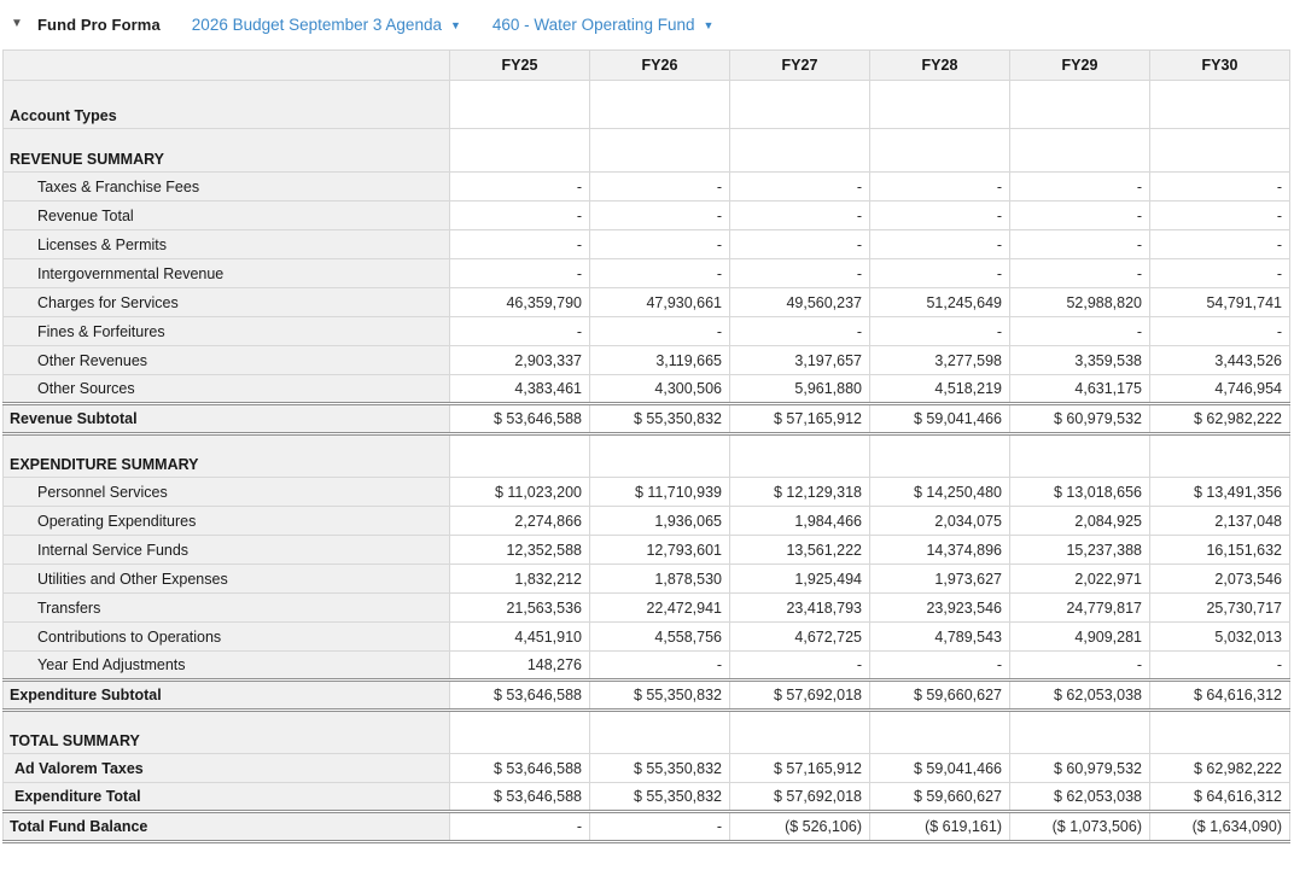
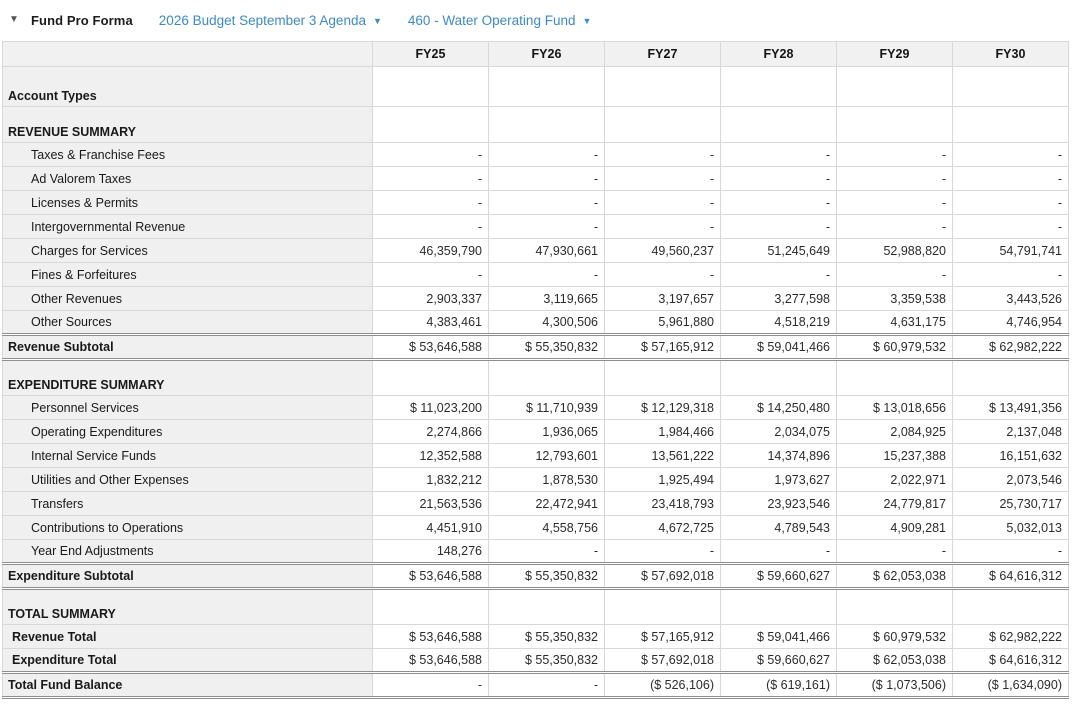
  ▼
  Fund Pro Forma
  2026 Budget September 3 Agenda
  ▼
  460 - Water Operating Fund
  ▼
  	FY25	FY26	FY27	FY28	FY29	FY30
  Account Types
  REVENUE SUMMARY
  Taxes & Franchise Fees	-	-	-	-	-	-
- Revenue Total	-	-	-	-	-	-
+ Ad Valorem Taxes	-	-	-	-	-	-
  Licenses & Permits	-	-	-	-	-	-
  Intergovernmental Revenue	-	-	-	-	-	-
  Charges for Services	46,359,790	47,930,661	49,560,237	51,245,649	52,988,820	54,791,741
  Fines & Forfeitures	-	-	-	-	-	-
  Other Revenues	2,903,337	3,119,665	3,197,657	3,277,598	3,359,538	3,443,526
  Other Sources	4,383,461	4,300,506	5,961,880	4,518,219	4,631,175	4,746,954
  Revenue Subtotal	$ 53,646,588	$ 55,350,832	$ 57,165,912	$ 59,041,466	$ 60,979,532	$ 62,982,222
  EXPENDITURE SUMMARY
  Personnel Services	$ 11,023,200	$ 11,710,939	$ 12,129,318	$ 14,250,480	$ 13,018,656	$ 13,491,356
  Operating Expenditures	2,274,866	1,936,065	1,984,466	2,034,075	2,084,925	2,137,048
  Internal Service Funds	12,352,588	12,793,601	13,561,222	14,374,896	15,237,388	16,151,632
  Utilities and Other Expenses	1,832,212	1,878,530	1,925,494	1,973,627	2,022,971	2,073,546
  Transfers	21,563,536	22,472,941	23,418,793	23,923,546	24,779,817	25,730,717
  Contributions to Operations	4,451,910	4,558,756	4,672,725	4,789,543	4,909,281	5,032,013
  Year End Adjustments	148,276	-	-	-	-	-
  Expenditure Subtotal	$ 53,646,588	$ 55,350,832	$ 57,692,018	$ 59,660,627	$ 62,053,038	$ 64,616,312
  TOTAL SUMMARY
- Ad Valorem Taxes	$ 53,646,588	$ 55,350,832	$ 57,165,912	$ 59,041,466	$ 60,979,532	$ 62,982,222
+ Revenue Total	$ 53,646,588	$ 55,350,832	$ 57,165,912	$ 59,041,466	$ 60,979,532	$ 62,982,222
  Expenditure Total	$ 53,646,588	$ 55,350,832	$ 57,692,018	$ 59,660,627	$ 62,053,038	$ 64,616,312
  Total Fund Balance	-	-	($ 526,106)	($ 619,161)	($ 1,073,506)	($ 1,634,090)
